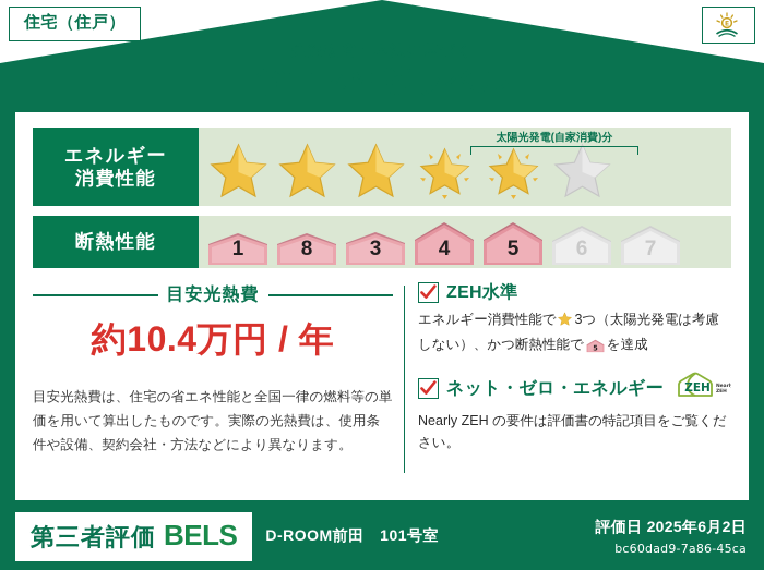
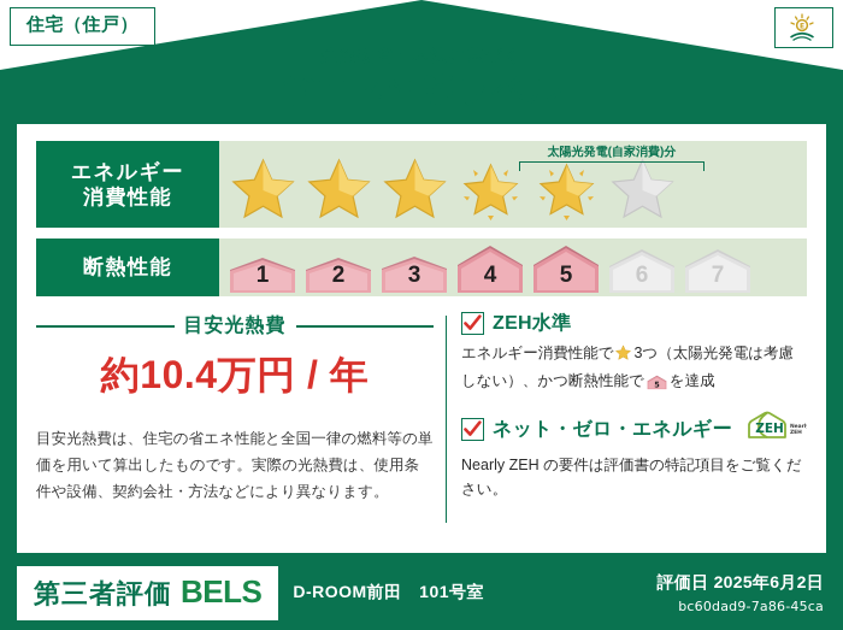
  住宅（住戸）
  エネルギー
  消費性能
  太陽光発電(自家消費)分
  断熱性能
  1
- 8
+ 2
  3
  4
  5
  6
  7
  目安光熱費
  約10.4万円 / 年
  目安光熱費は、住宅の省エネ性能と全国一律の燃料等の単価を用いて算出したものです。実際の光熱費は、使用条件や設備、契約会社・方法などにより異なります。
  ZEH水準
  エネルギー消費性能で 3つ（太陽光発電は考慮しない）、かつ断熱性能で
  5
  を達成
  ネット・ゼロ・エネルギー
  ZEH
  Nearly ZEH の要件は評価書の特記項目をご覧ください。
  第三者評価
  BELS
  D-ROOM前田 101号室
  評価日 2025年6月2日
  bc60dad9-7a86-45ca
